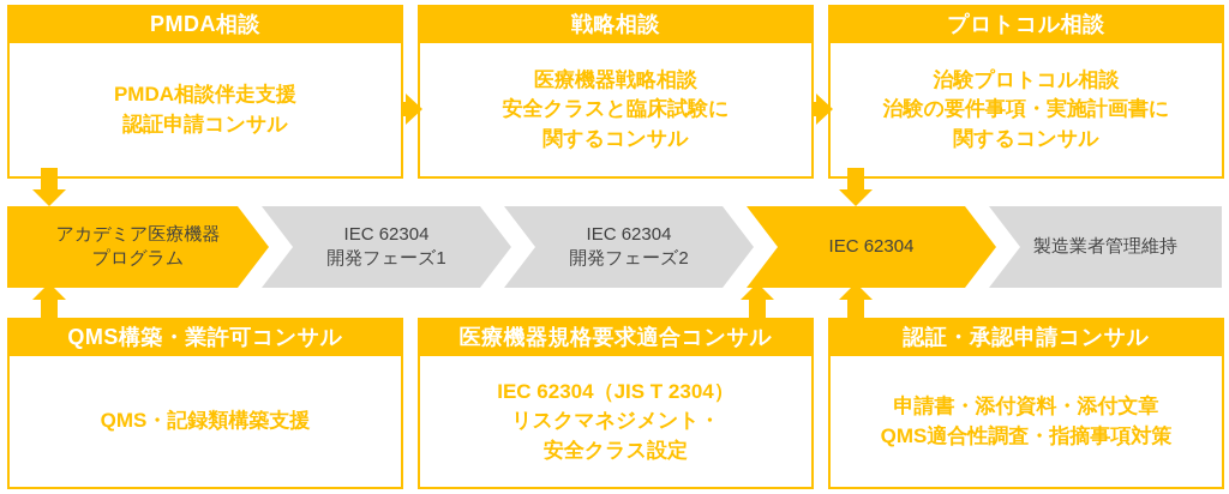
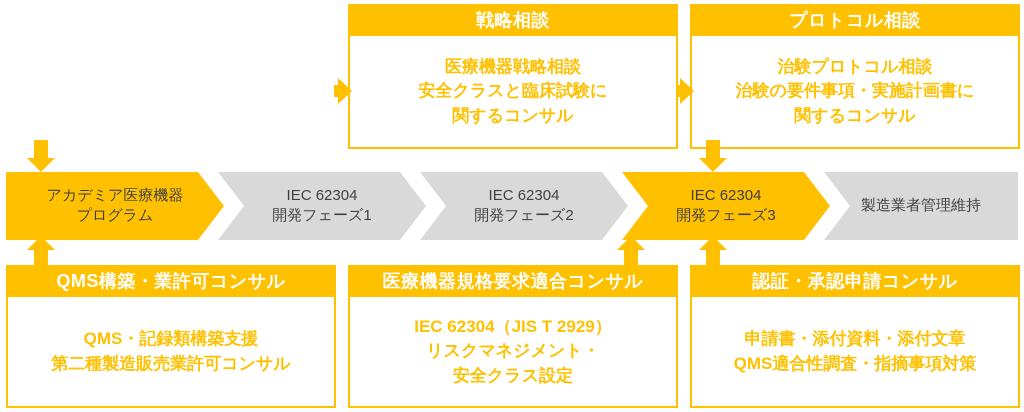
- PMDA相談
- PMDA相談伴走支援
- 認証申請コンサル
  戦略相談
  医療機器戦略相談
  安全クラスと臨床試験に
  関するコンサル
  プロトコル相談
  治験プロトコル相談
  治験の要件事項・実施計画書に
  関するコンサル
  アカデミア医療機器
  プログラム
  IEC 62304
  開発フェーズ1
  IEC 62304
  開発フェーズ2
  IEC 62304
+ 開発フェーズ3
  製造業者管理維持
  QMS構築・業許可コンサル
  QMS・記録類構築支援
+ 第二種製造販売業許可コンサル
  医療機器規格要求適合コンサル
- IEC 62304（JIS T 2304）
+ IEC 62304（JIS T 2929）
  リスクマネジメント・
  安全クラス設定
  認証・承認申請コンサル
  申請書・添付資料・添付文章
  QMS適合性調査・指摘事項対策
